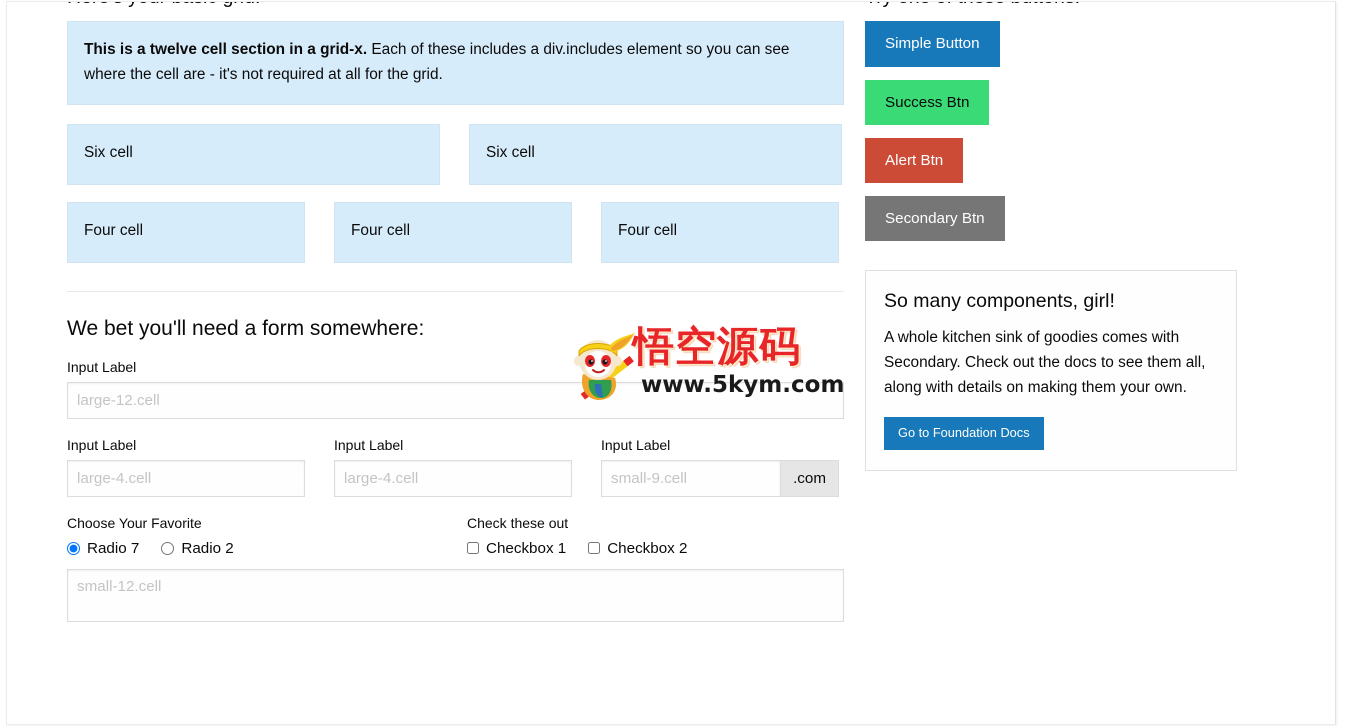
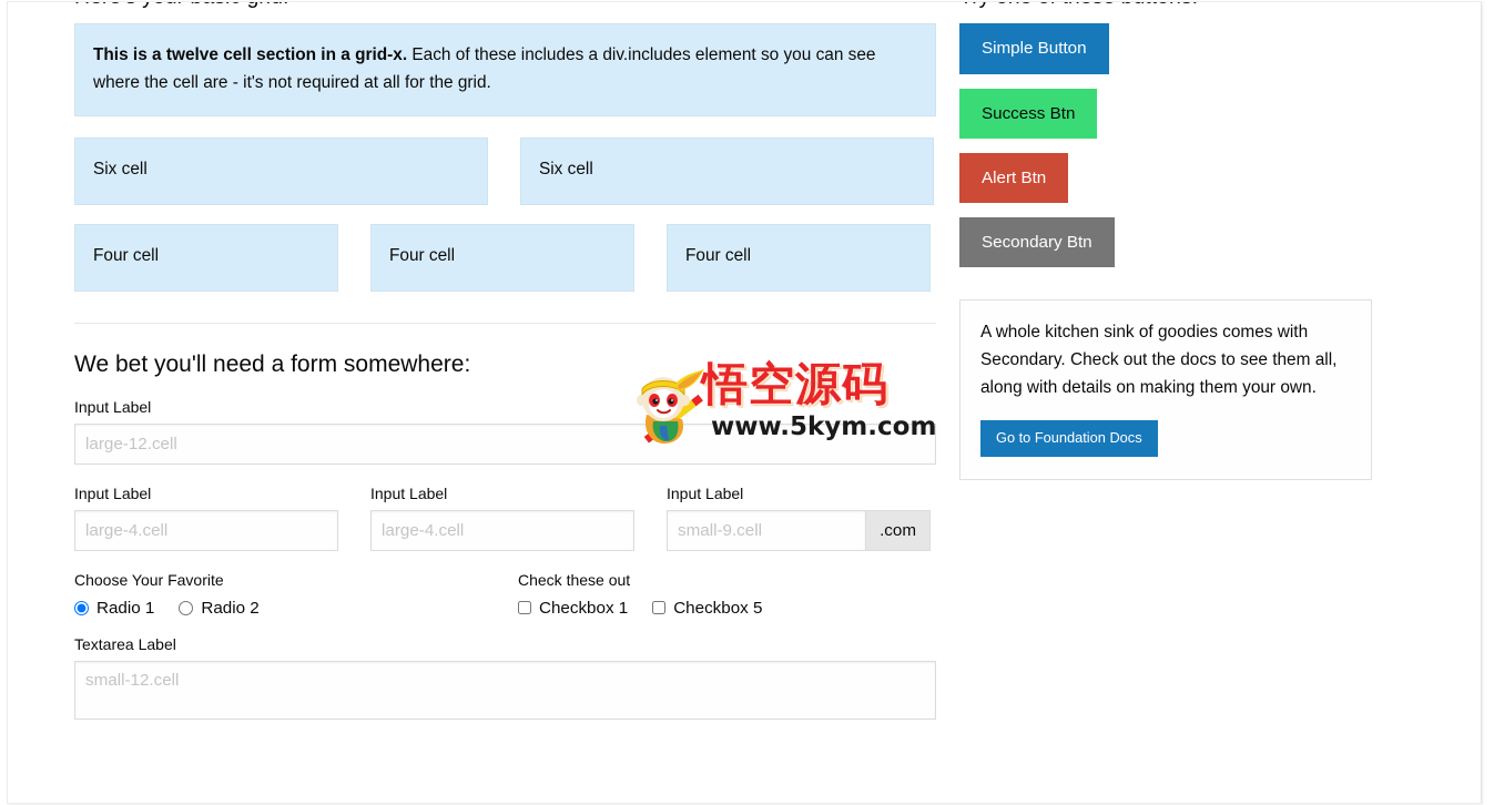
  This is a twelve cell section in a grid-x. Each of these includes a div.includes element so you can see where the cell are - it's not required at all for the grid.
  Six cell
  Six cell
  Four cell
  Four cell
  Four cell
  We bet you'll need a form somewhere:
  Input Label
  large-12.cell
  Input Label
  large-4.cell
  Input Label
  large-4.cell
  Input Label
  small-9.cell
  .com
  Choose Your Favorite
- Radio 7
+ Radio 1
  Radio 2
  Check these out
  Checkbox 1
- Checkbox 2
+ Checkbox 5
+ Textarea Label
  small-12.cell
  Simple Button
  Success Btn
  Alert Btn
  Secondary Btn
- So many components, girl!
  A whole kitchen sink of goodies comes with Secondary. Check out the docs to see them all, along with details on making them your own.
  Go to Foundation Docs
  悟空源码
  www.5kym.com
